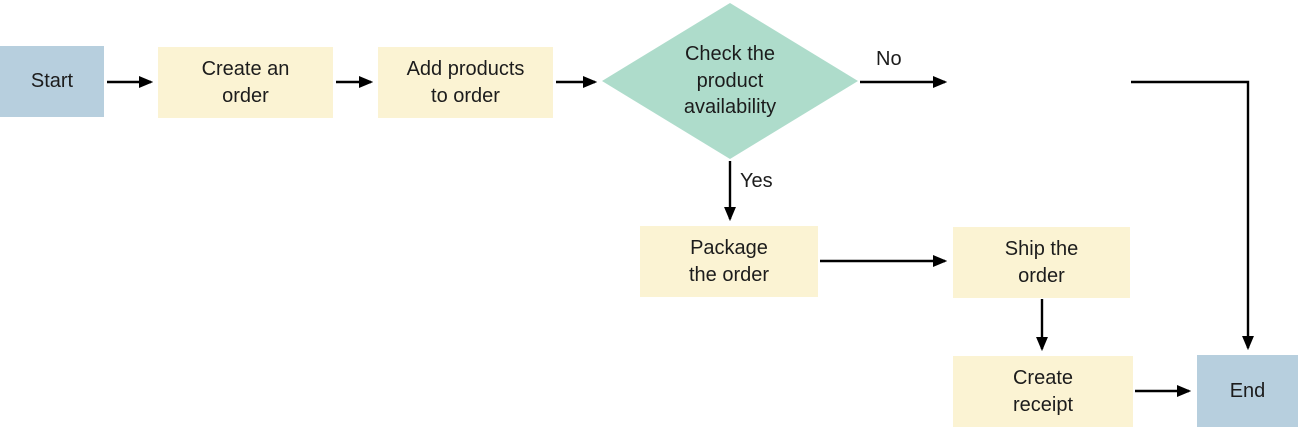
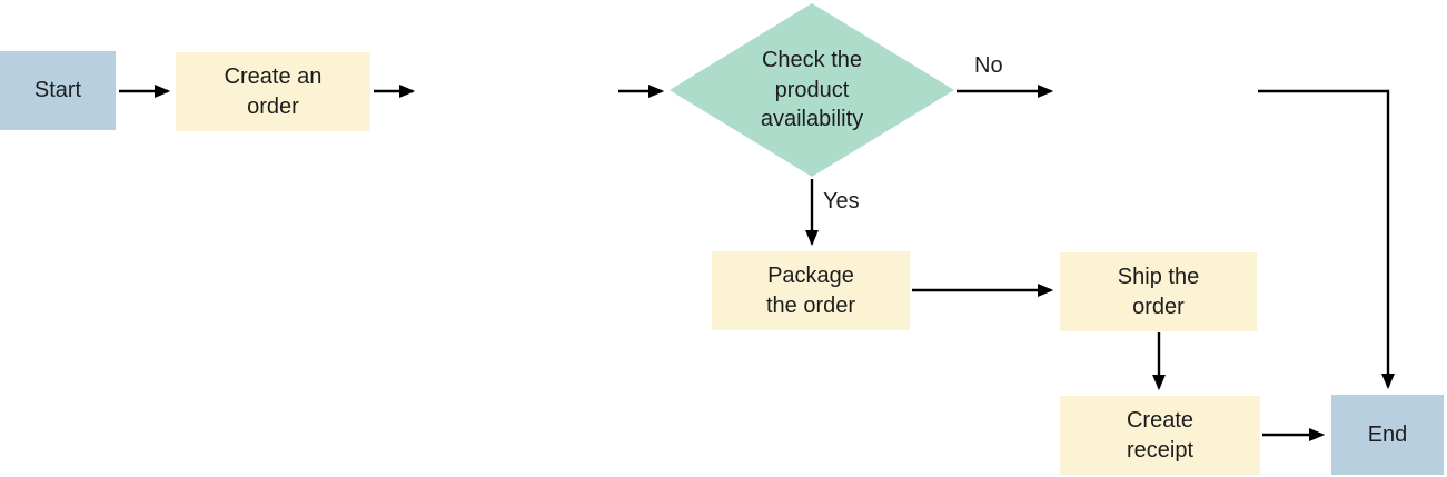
  Start
  Create an
  order
- Add products
- to order
  Check the
  product
  availability
  Package
  the order
  Ship the
  order
  Create
  receipt
  End
  No
  Yes
